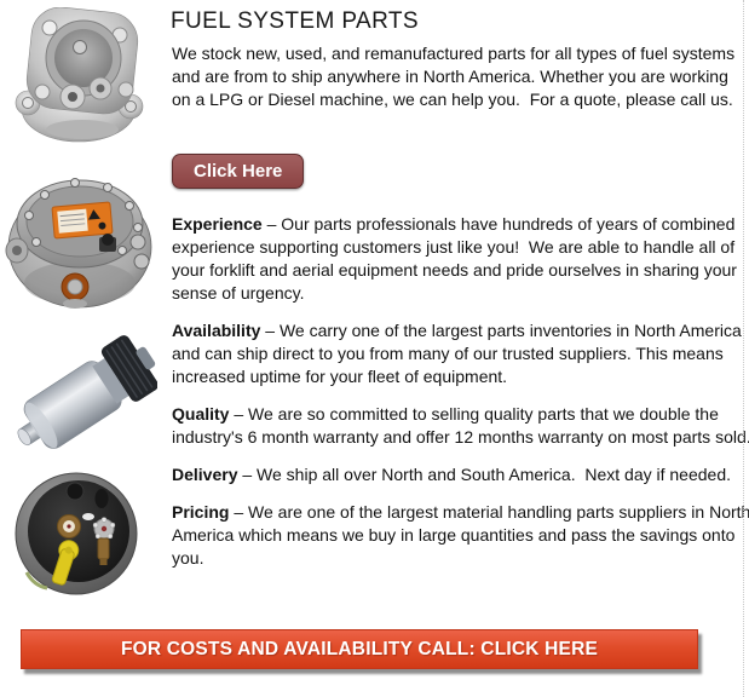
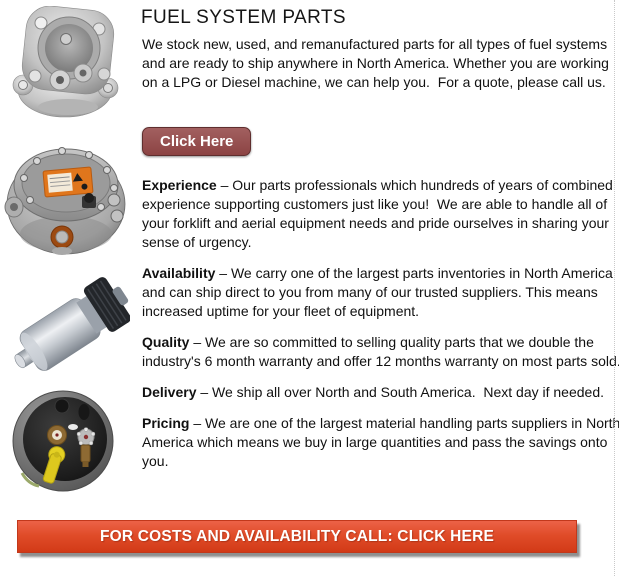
  FUEL SYSTEM PARTS
- We stock new, used, and remanufactured parts for all types of fuel systems and are from to ship anywhere in North America. Whether you are working on a LPG or Diesel machine, we can help you. For a quote, please call us.
+ We stock new, used, and remanufactured parts for all types of fuel systems and are ready to ship anywhere in North America. Whether you are working on a LPG or Diesel machine, we can help you. For a quote, please call us.
  Click Here
- Experience – Our parts professionals have hundreds of years of combined experience supporting customers just like you! We are able to handle all of your forklift and aerial equipment needs and pride ourselves in sharing your sense of urgency.
+ Experience – Our parts professionals which hundreds of years of combined experience supporting customers just like you! We are able to handle all of your forklift and aerial equipment needs and pride ourselves in sharing your sense of urgency.
  Availability – We carry one of the largest parts inventories in North America and can ship direct to you from many of our trusted suppliers. This means increased uptime for your fleet of equipment.
  Quality – We are so committed to selling quality parts that we double the industry's 6 month warranty and offer 12 months warranty on most parts sold
  Delivery – We ship all over North and South America. Next day if needed.
  Pricing – We are one of the largest material handling parts suppliers in North America which means we buy in large quantities and pass the savings onto you.
  FOR COSTS AND AVAILABILITY CALL: CLICK HERE
